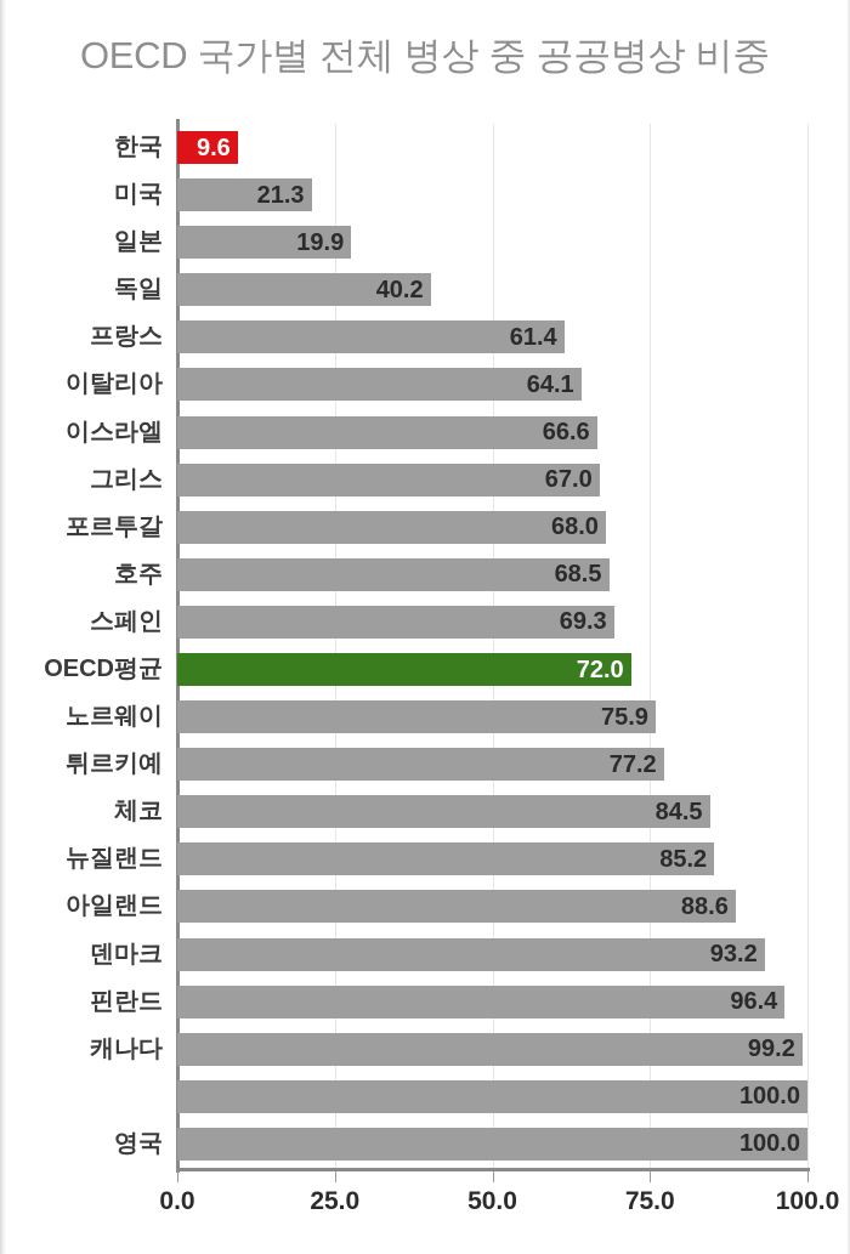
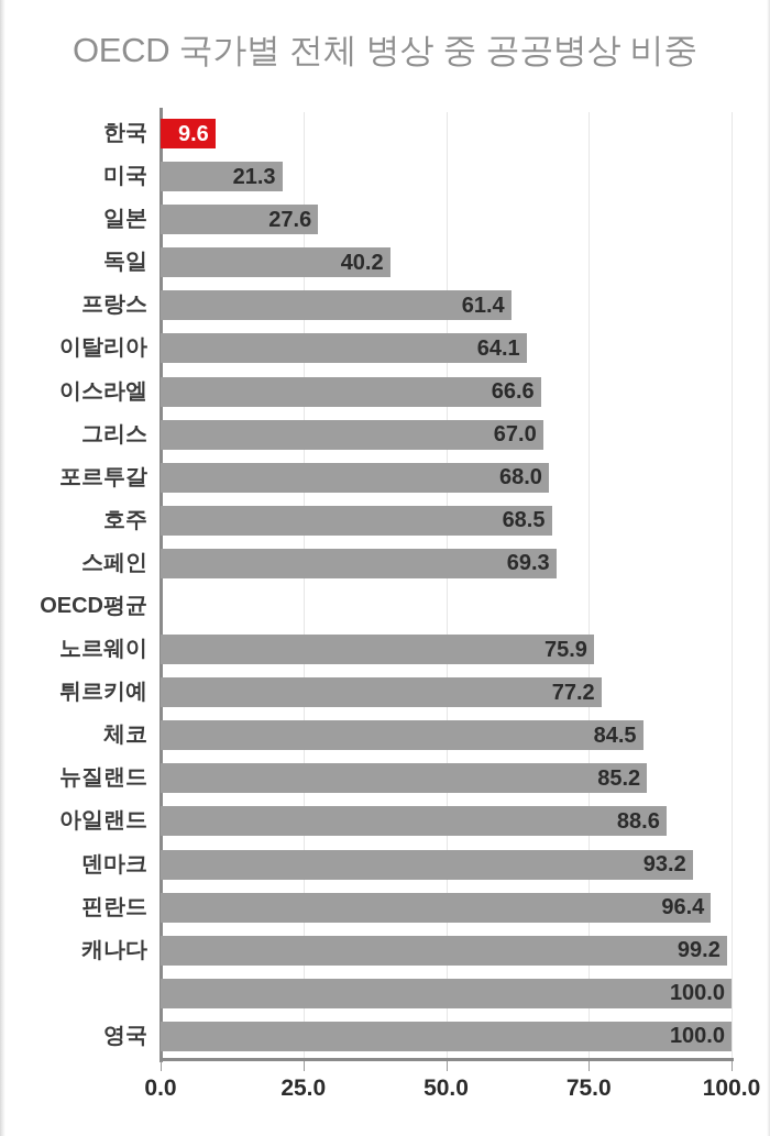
  OECD 국가별 전체 병상 중 공공병상 비중
  한국
  9.6
  미국
  21.3
  일본
- 19.9
+ 27.6
  독일
  40.2
  프랑스
  61.4
  이탈리아
  64.1
  이스라엘
  66.6
  그리스
  67.0
  포르투갈
  68.0
  호주
  68.5
  스페인
  69.3
  OECD평균
- 72.0
  노르웨이
  75.9
  튀르키예
  77.2
  체코
  84.5
  뉴질랜드
  85.2
  아일랜드
  88.6
  덴마크
  93.2
  핀란드
  96.4
  캐나다
  99.2
  100.0
  영국
  100.0
  0.0
  25.0
  50.0
  75.0
  100.0
